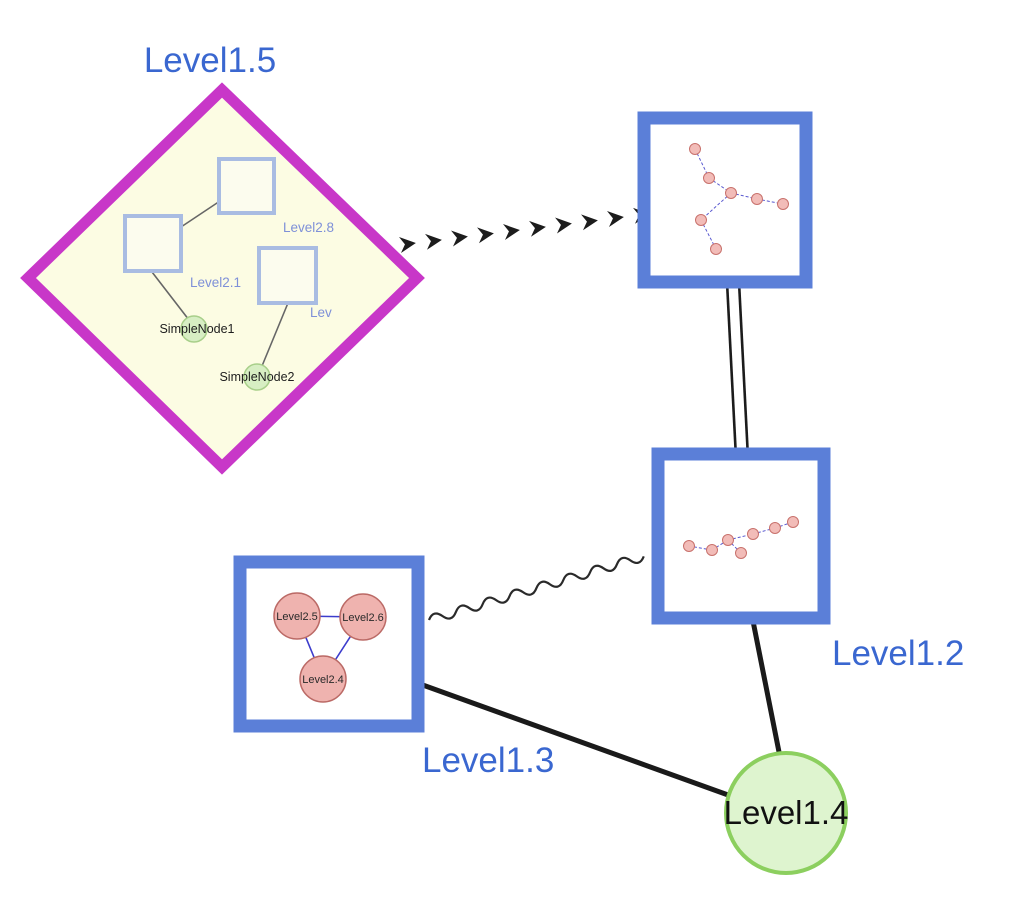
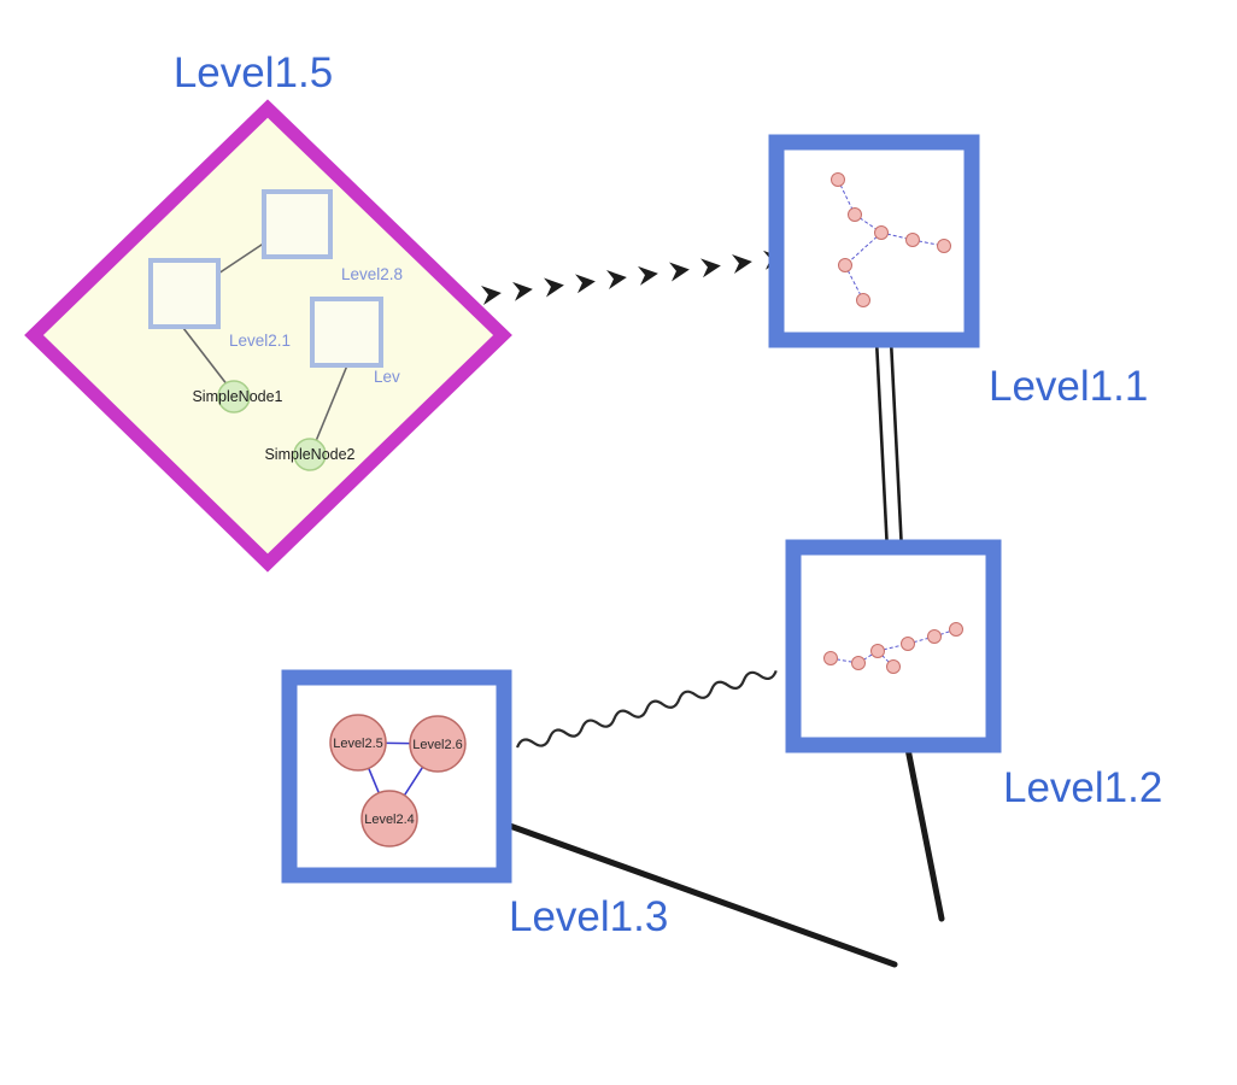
  Level2.8
  Level2.1
  Lev
  SimpleNode1
  SimpleNode2
  Level1.5
+ Level1.1
  Level1.2
  Level2.5
  Level2.6
  Level2.4
  Level1.3
- Level1.4
